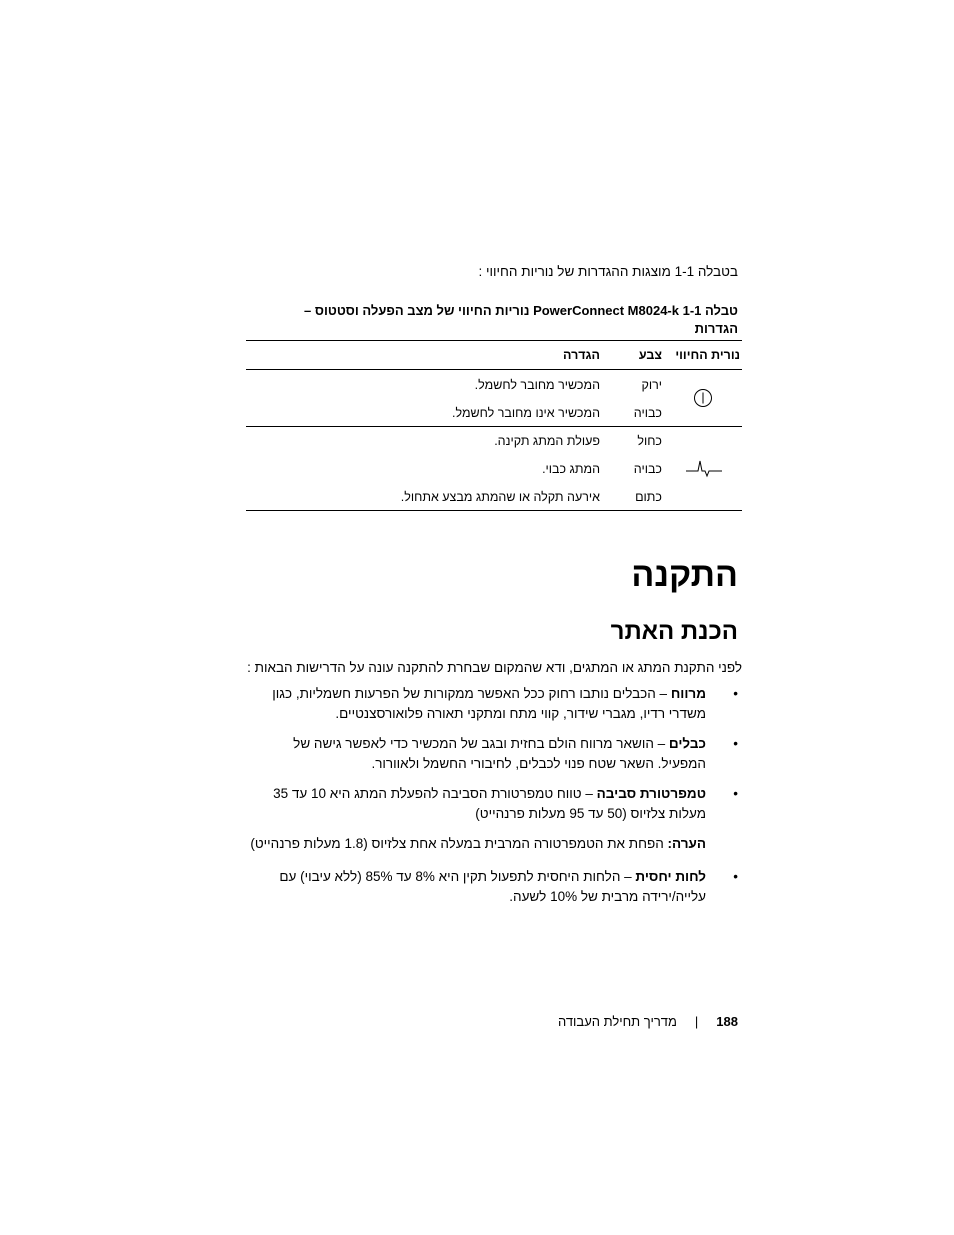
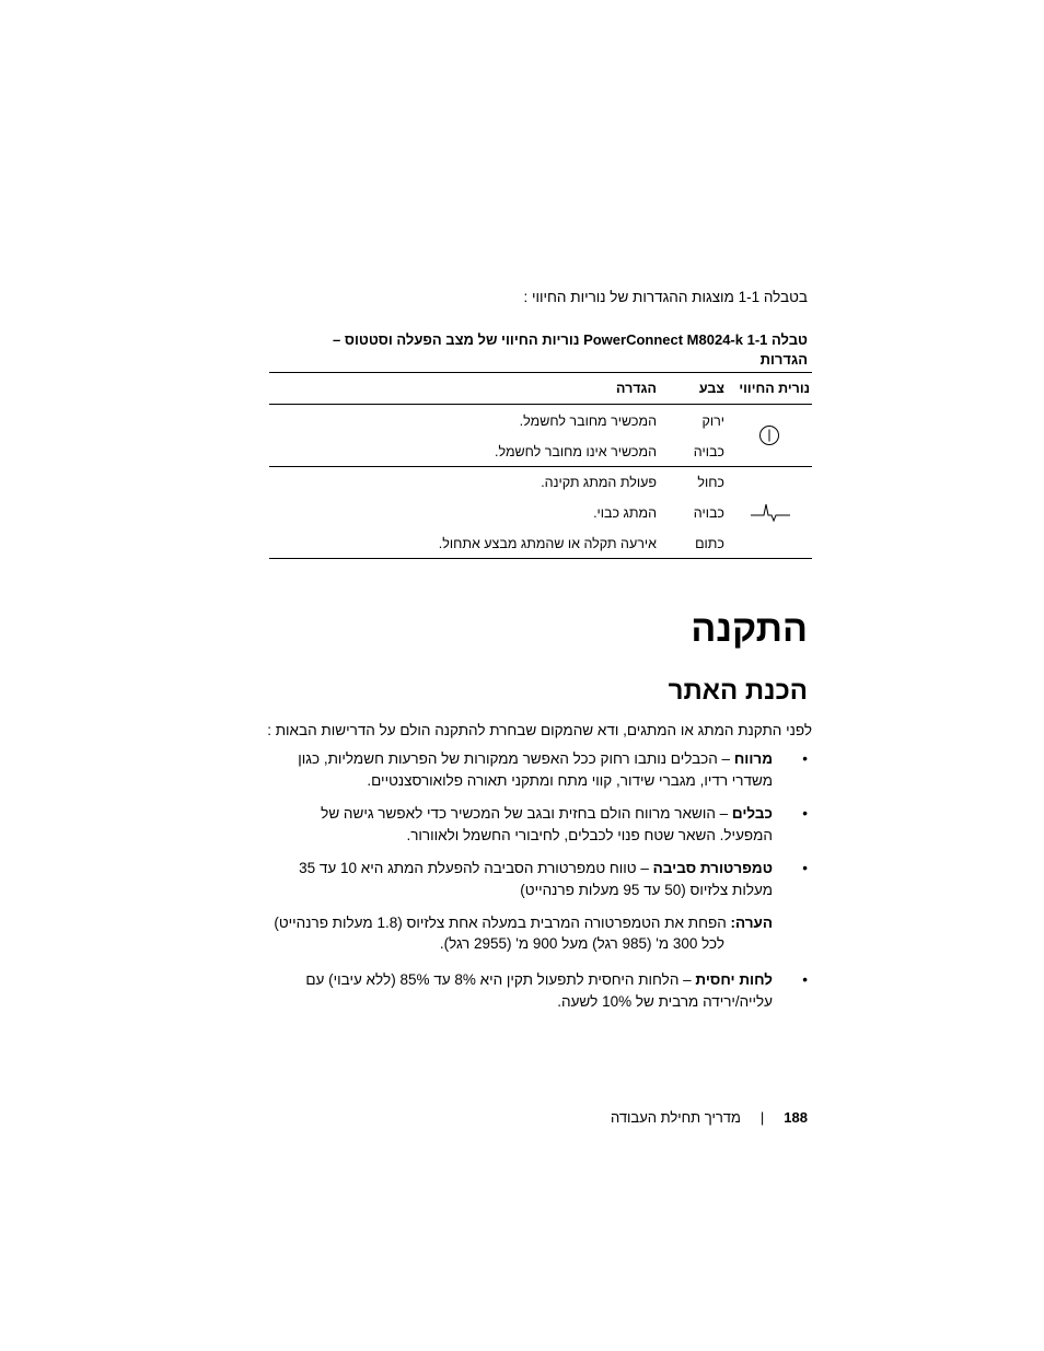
  בטבלה 1-1 מוצגות ההגדרות של נוריות החיווי :
  טבלה 1-1 PowerConnect M8024-k נוריות החיווי של מצב הפעלה וסטטוס – הגדרות
  נורית החיווי
  צבע
  הגדרה
  ירוק
  המכשיר מחובר לחשמל.
  כבויה
  המכשיר אינו מחובר לחשמל.
  כחול
  פעולת המתג תקינה.
  כבויה
  המתג כבוי.
  כתום
  אירעה תקלה או שהמתג מבצע אתחול.
  התקנה
  הכנת האתר
- לפני התקנת המתג או המתגים, ודא שהמקום שבחרת להתקנה עונה על הדרישות הבאות :
+ לפני התקנת המתג או המתגים, ודא שהמקום שבחרת להתקנה הולם על הדרישות הבאות :
  •
  מרווח – הכבלים נותבו רחוק ככל האפשר ממקורות של הפרעות חשמליות, כגון משדרי רדיו, מגברי שידור, קווי מתח ומתקני תאורה פלואורסצנטיים.
  •
  כבלים – הושאר מרווח הולם בחזית ובגב של המכשיר כדי לאפשר גישה של המפעיל. השאר שטח פנוי לכבלים, לחיבורי החשמל ולאוורור.
  •
  טמפרטורת סביבה – טווח טמפרטורת הסביבה להפעלת המתג היא 10 עד 35 מעלות צלזיוס (50 עד 95 מעלות פרנהייט)
  הערה: הפחת את הטמפרטורה המרבית במעלה אחת צלזיוס (1.8 מעלות פרנהייט)
+ לכל 300 מ' (985 רגל) מעל 900 מ' (2955 רגל).
  •
  לחות יחסית – הלחות היחסית לתפעול תקין היא 8% עד 85% (ללא עיבוי) עם עלייה/ירידה מרבית של 10% לשעה.
  188|מדריך תחילת העבודה
